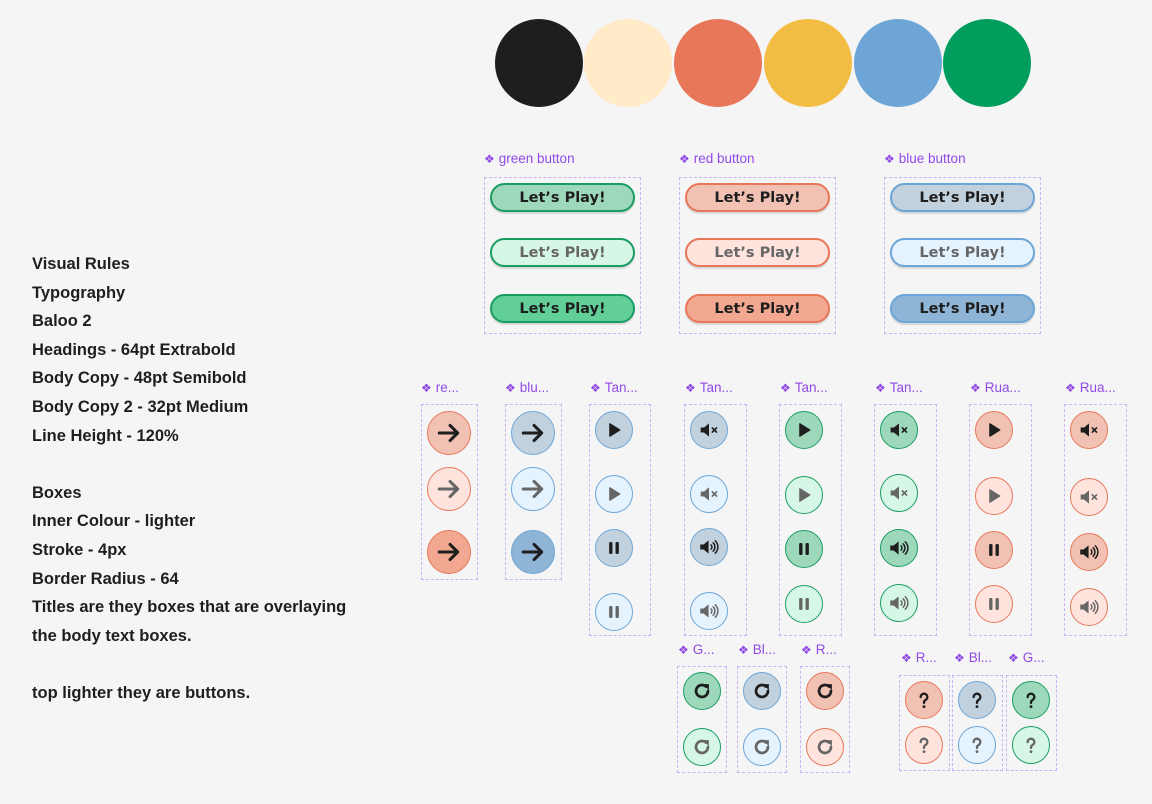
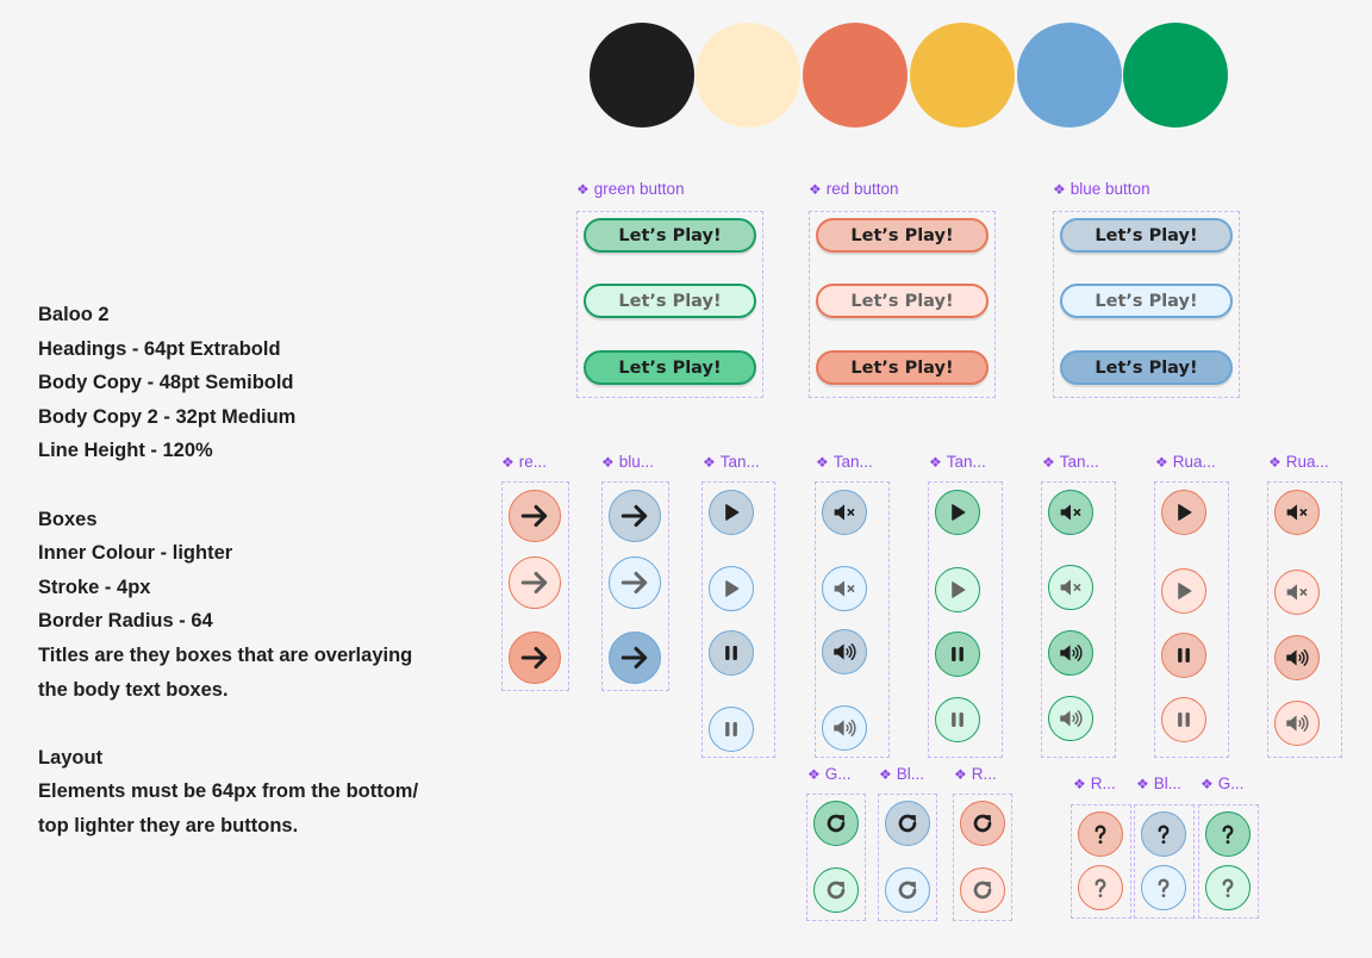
- Visual Rules
- Typography
  Baloo 2
  Headings - 64pt Extrabold
  Body Copy - 48pt Semibold
  Body Copy 2 - 32pt Medium
  Line Height - 120%
  Boxes
  Inner Colour - lighter
  Stroke - 4px
  Border Radius - 64
  Titles are they boxes that are overlaying
  the body text boxes.
+ Layout
+ Elements must be 64px from the bottom/
  top lighter they are buttons.
  ❖
  green button
  Let’s Play!
  Let’s Play!
  Let’s Play!
  ❖
  red button
  Let’s Play!
  Let’s Play!
  Let’s Play!
  ❖
  blue button
  Let’s Play!
  Let’s Play!
  Let’s Play!
  ❖
  re...
  ❖
  blu...
  ❖
  Tan...
  ❖
  Tan...
  ❖
  Tan...
  ❖
  Tan...
  ❖
  Rua...
  ❖
  Rua...
  ❖
  G...
  ❖
  Bl...
  ❖
  R...
  ❖
  R...
  ❖
  Bl...
  ❖
  G...
